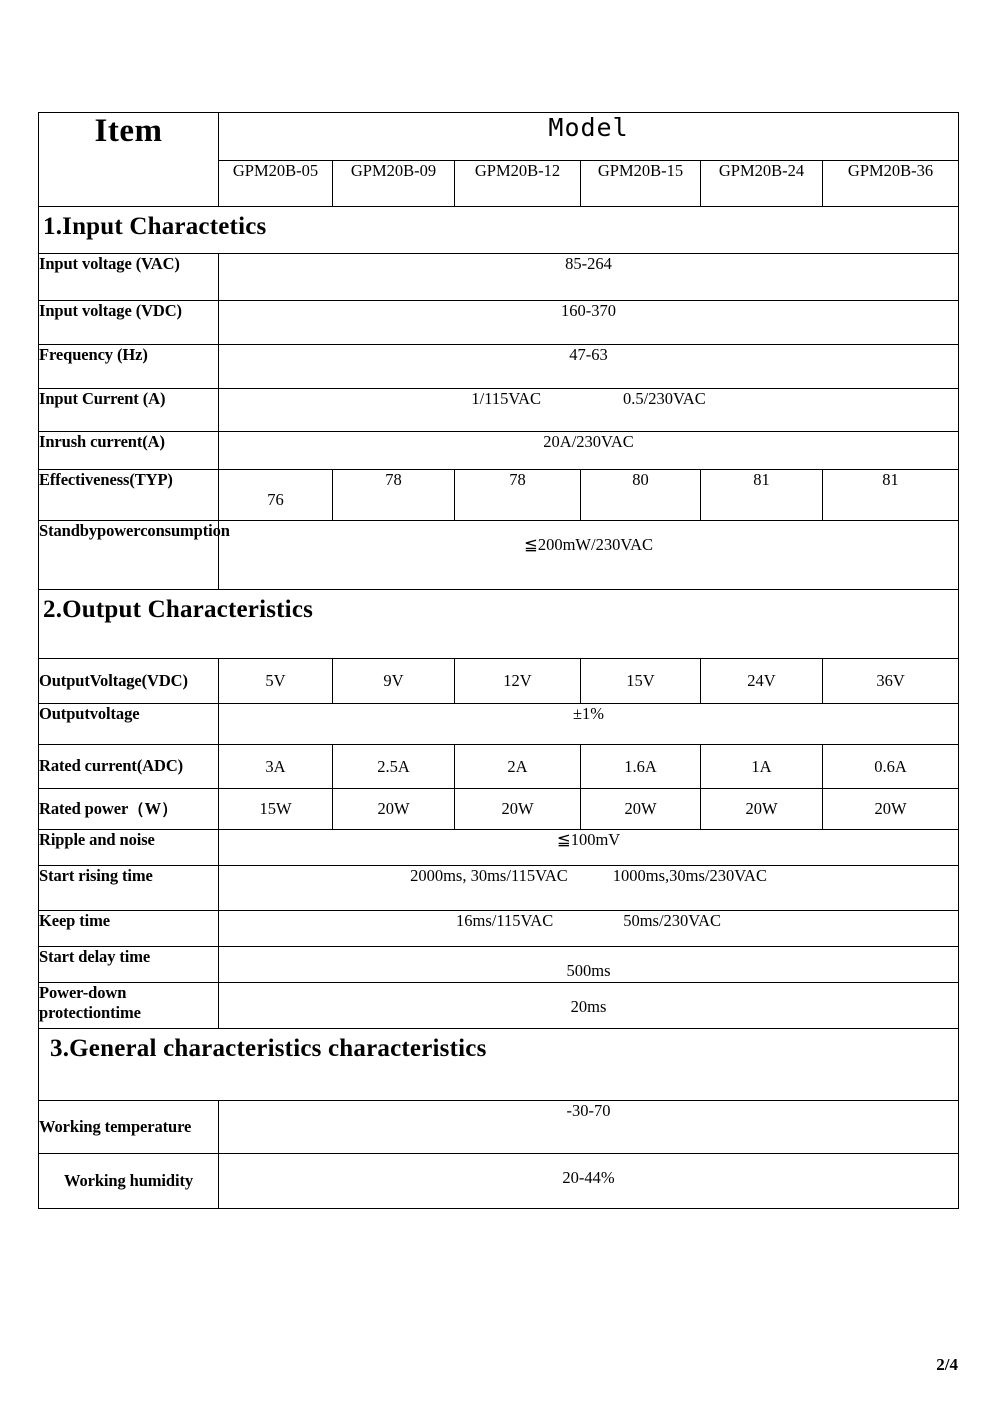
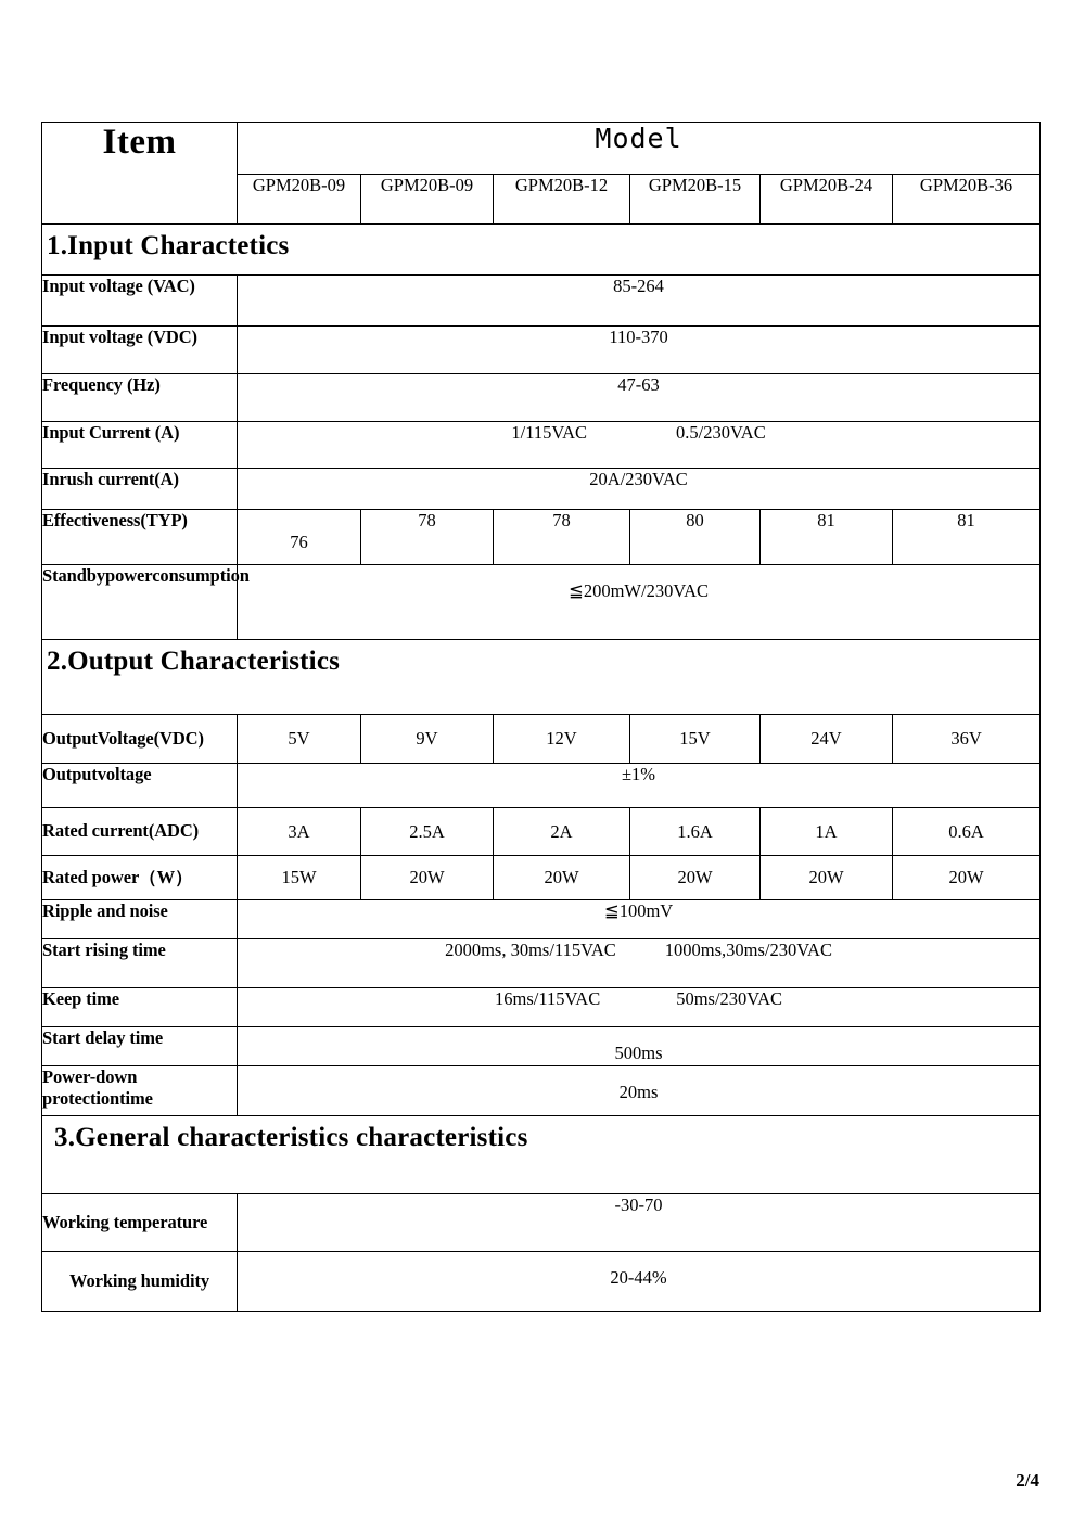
  Item	Model
- GPM20B-05	GPM20B-09	GPM20B-12	GPM20B-15	GPM20B-24	GPM20B-36
+ GPM20B-09	GPM20B-09	GPM20B-12	GPM20B-15	GPM20B-24	GPM20B-36
  1.Input Charactetics
  Input voltage (VAC)	85-264
- Input voltage (VDC)	160-370
+ Input voltage (VDC)	110-370
  Frequency (Hz)	47-63
  Input Current (A)	1/115VAC 0.5/230VAC
  Inrush current(A)	20A/230VAC
  Effectiveness(TYP)	76	78	78	80	81	81
  Standbypowerconsumption	≦200mW/230VAC
  2.Output Characteristics
  OutputVoltage(VDC)	5V	9V	12V	15V	24V	36V
  Outputvoltage	±1%
  Rated current(ADC)	3A	2.5A	2A	1.6A	1A	0.6A
  Rated power（W）	15W	20W	20W	20W	20W	20W
  Ripple and noise	≦100mV
  Start rising time	2000ms, 30ms/115VAC 1000ms,30ms/230VAC
  Keep time	16ms/115VAC 50ms/230VAC
  Start delay time	500ms
  Power-down protectiontime	20ms
  3.General characteristics characteristics
  Working temperature	-30-70
  Working humidity	20-44%
  2/4
